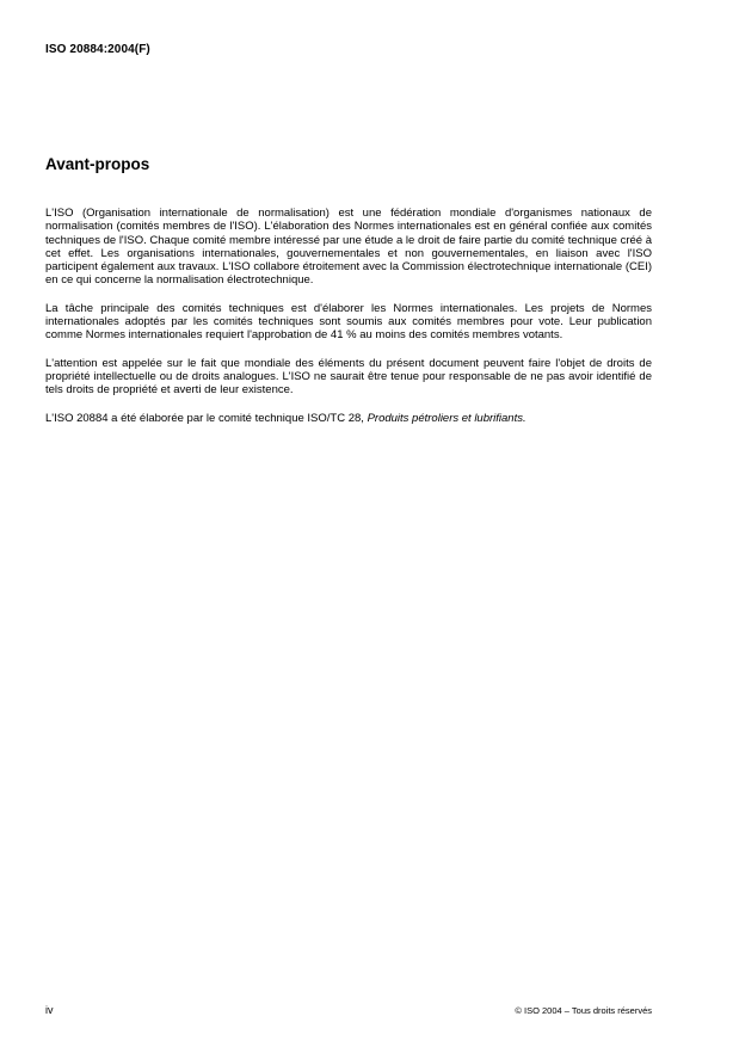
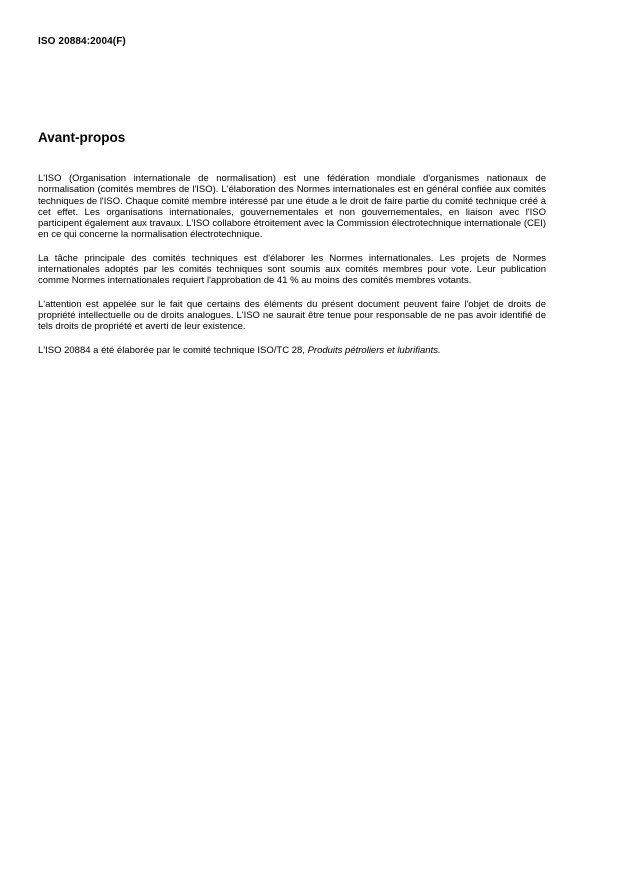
  ISO 20884:2004(F)
  Avant-propos
  L'ISO (Organisation internationale de normalisation) est une fédération mondiale d'organismes nationaux de normalisation (comités membres de l'ISO). L'élaboration des Normes internationales est en général confiée aux comités techniques de l'ISO. Chaque comité membre intéressé par une étude a le droit de faire partie du comité technique créé à cet effet. Les organisations internationales, gouvernementales et non gouvernementales, en liaison avec l'ISO participent également aux travaux. L'ISO collabore étroitement avec la Commission électrotechnique internationale (CEI) en ce qui concerne la normalisation électrotechnique.
  La tâche principale des comités techniques est d'élaborer les Normes internationales. Les projets de Normes internationales adoptés par les comités techniques sont soumis aux comités membres pour vote. Leur publication comme Normes internationales requiert l'approbation de 41 % au moins des comités membres votants.
- L'attention est appelée sur le fait que mondiale des éléments du présent document peuvent faire l'objet de droits de propriété intellectuelle ou de droits analogues. L'ISO ne saurait être tenue pour responsable de ne pas avoir identifié de tels droits de propriété et averti de leur existence.
+ L'attention est appelée sur le fait que certains des éléments du présent document peuvent faire l'objet de droits de propriété intellectuelle ou de droits analogues. L'ISO ne saurait être tenue pour responsable de ne pas avoir identifié de tels droits de propriété et averti de leur existence.
  L'ISO 20884 a été élaborée par le comité technique ISO/TC 28, Produits pétroliers et lubrifiants.
- iv
- © ISO 2004 – Tous droits réservés
